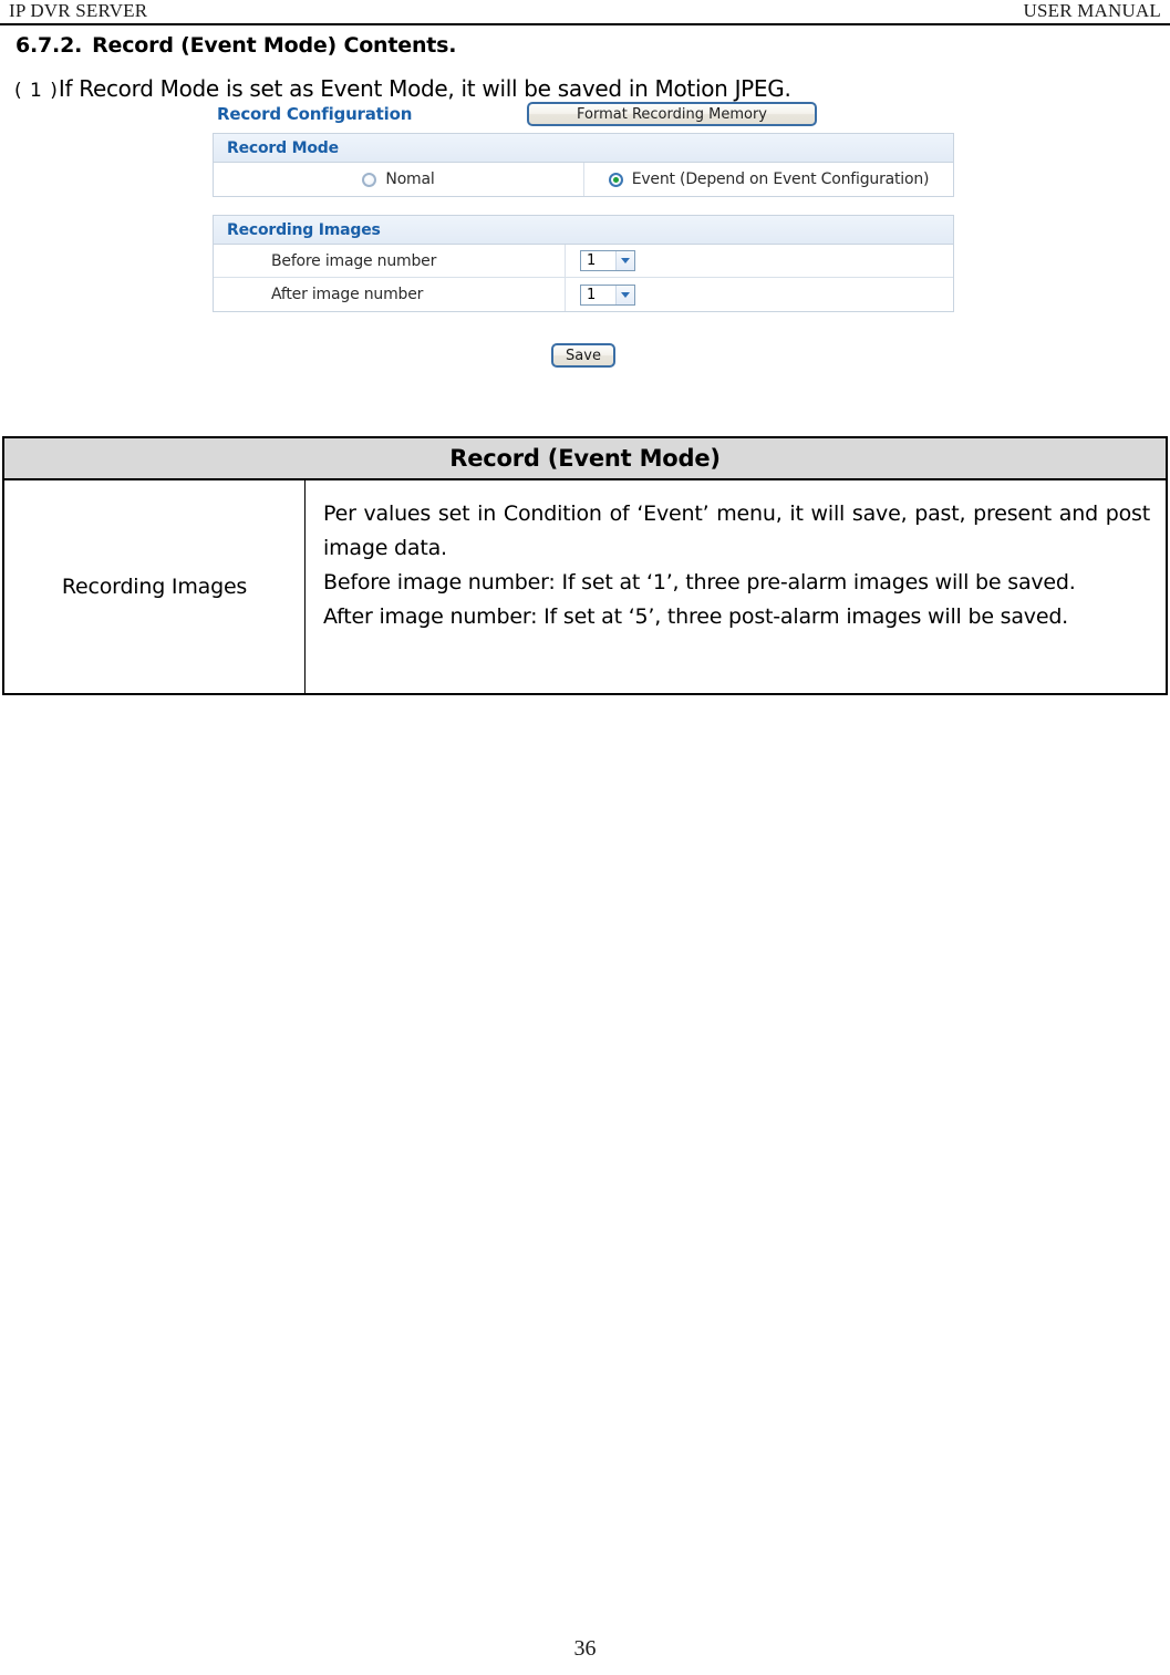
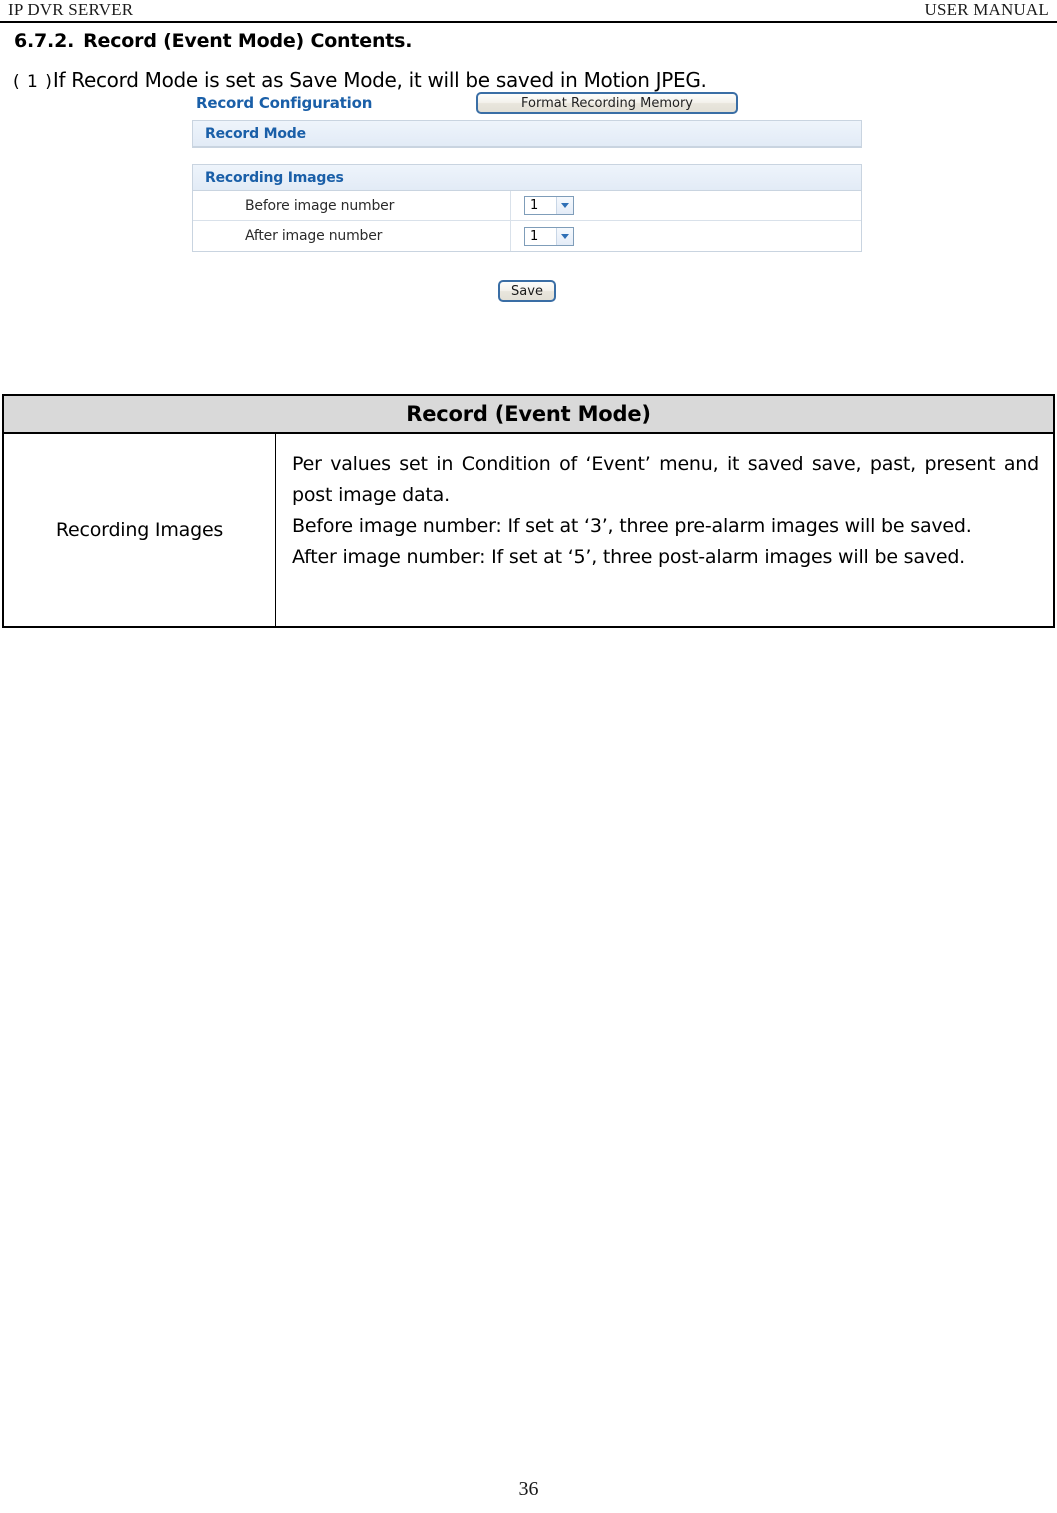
  IP DVR SERVER
  USER MANUAL
  6.7.2. Record (Event Mode) Contents.
- ( 1 )If Record Mode is set as Event Mode, it will be saved in Motion JPEG.
+ ( 1 )If Record Mode is set as Save Mode, it will be saved in Motion JPEG.
  Record Configuration
  Format Recording Memory
  Record Mode
- Nomal
- Event (Depend on Event Configuration)
  Recording Images
  Before image number
  1
  After image number
  1
  Save
  Record (Event Mode)
  Recording Images
- Per values set in Condition of ‘Event’ menu, it will save, past, present and post image data.
+ Per values set in Condition of ‘Event’ menu, it saved save, past, present and post image data.
- Before image number: If set at ‘1’, three pre-alarm images will be saved.
+ Before image number: If set at ‘3’, three pre-alarm images will be saved.
  After image number: If set at ‘5’, three post-alarm images will be saved.
  36
